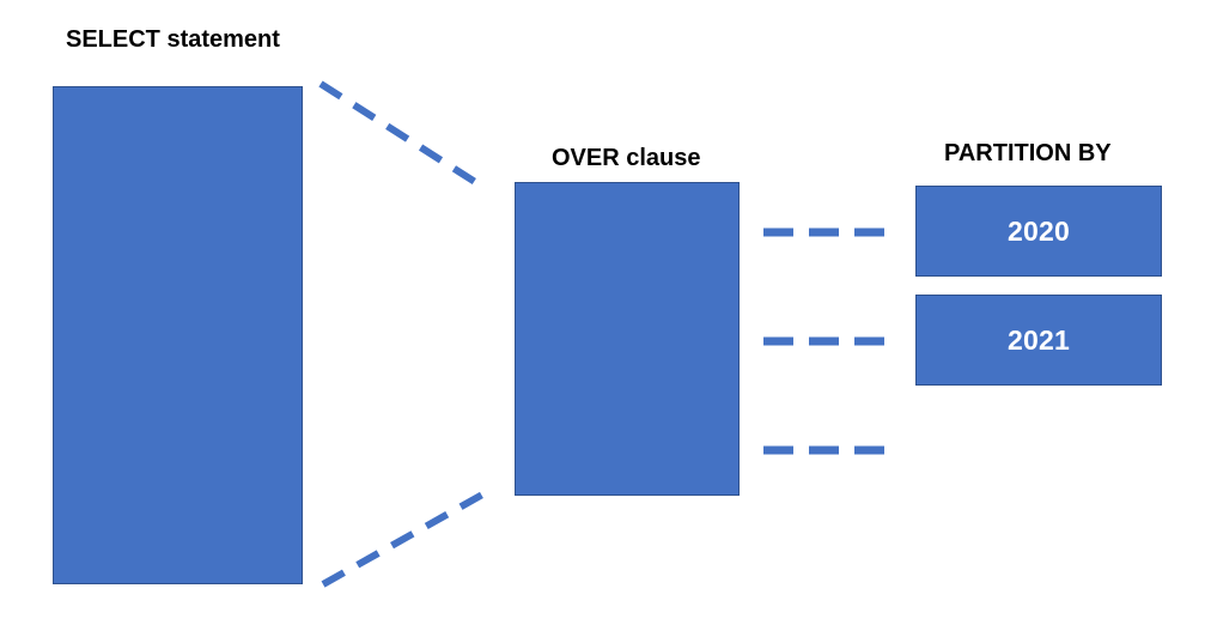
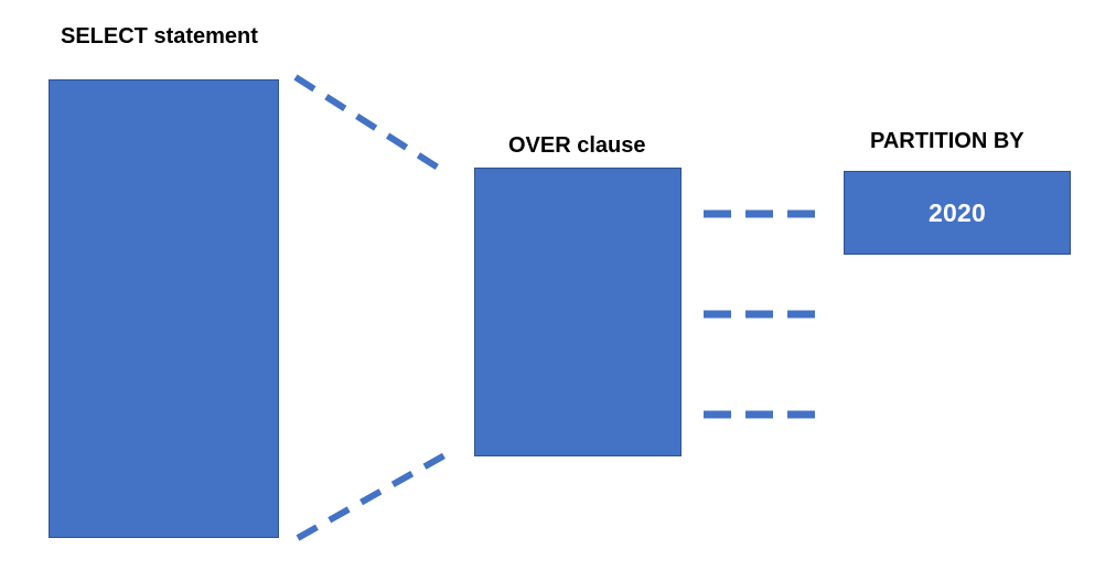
  SELECT statement
  OVER clause
  PARTITION BY
  2020
- 2021
